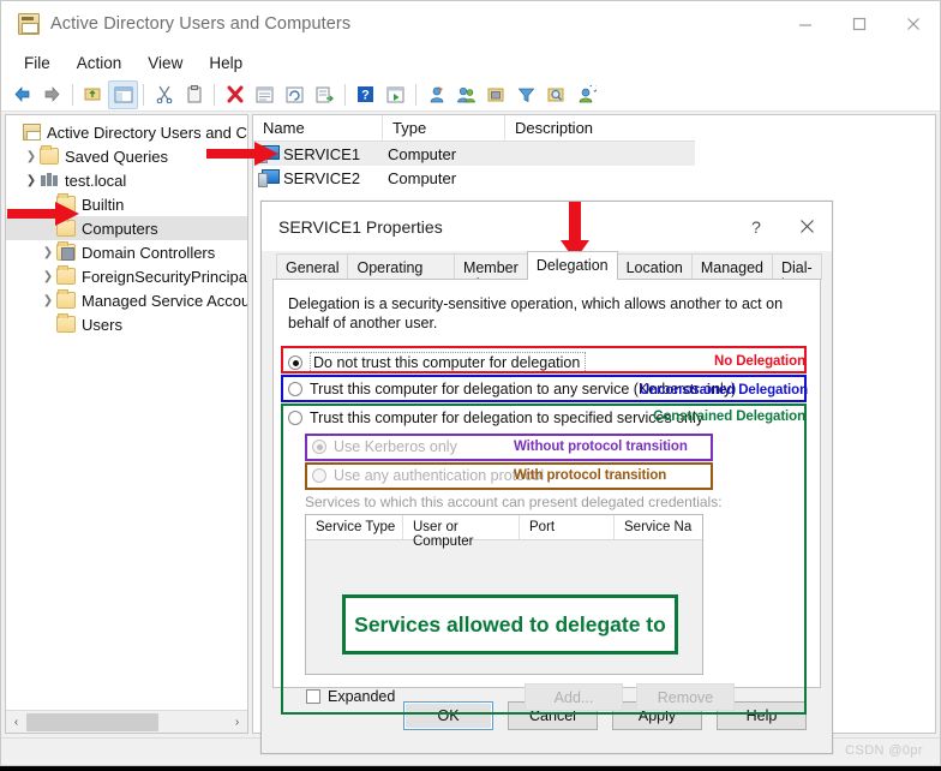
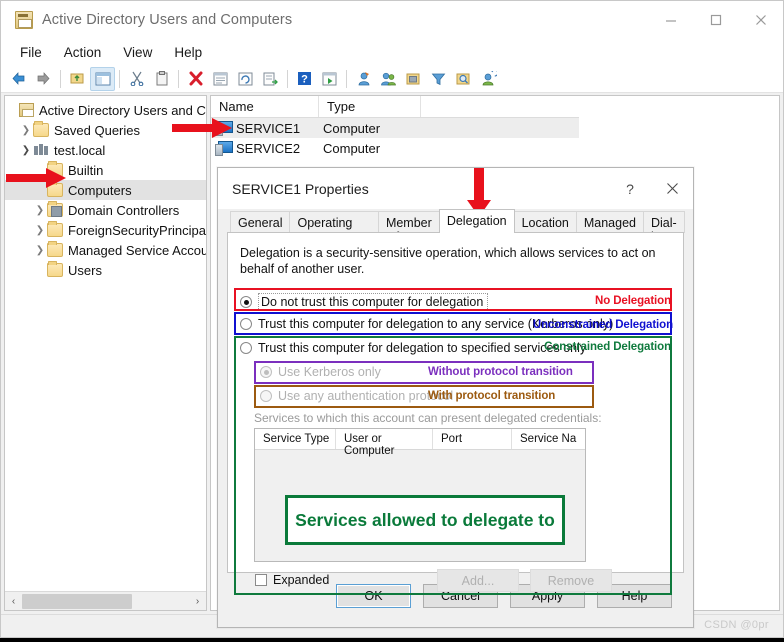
  Active Directory Users and Computers
  File
  Action
  View
  Help
  ?
  Active Directory Users and C
  ❯
  Saved Queries
  ❯
  test.local
  Builtin
  Computers
  ❯
  Domain Controllers
  ❯
  ForeignSecurityPrincipa
  ❯
  Managed Service Accou
  Users
  ‹
  ›
  Name
  Type
- Description
  SERVICE1
  Computer
  SERVICE2
  Computer
  CSDN @0pr
  SERVICE1 Properties
  ?
  General
  Member
  Delegation
  Location
  Managed
  Dial-
- Delegation is a security-sensitive operation, which allows another to act on behalf of another user.
+ Delegation is a security-sensitive operation, which allows services to act on behalf of another user.
  Do not trust this computer for delegation
  No Delegation
  Trust this computer for delegation to any service (Kerberos only)
  Unconstrained Delegation
  Trust this computer for delegation to specified services only
  Constrained Delegation
  Use Kerberos only
  Without protocol transition
  Use any authentication protocol
  With protocol transition
  Services to which this account can present delegated credentials:
  Service Type
  User or Computer
  Port
  Service Na
  Expanded
  Add...
  Remove
  Services allowed to delegate to
  OK
  Cancel
  Apply
  Help
